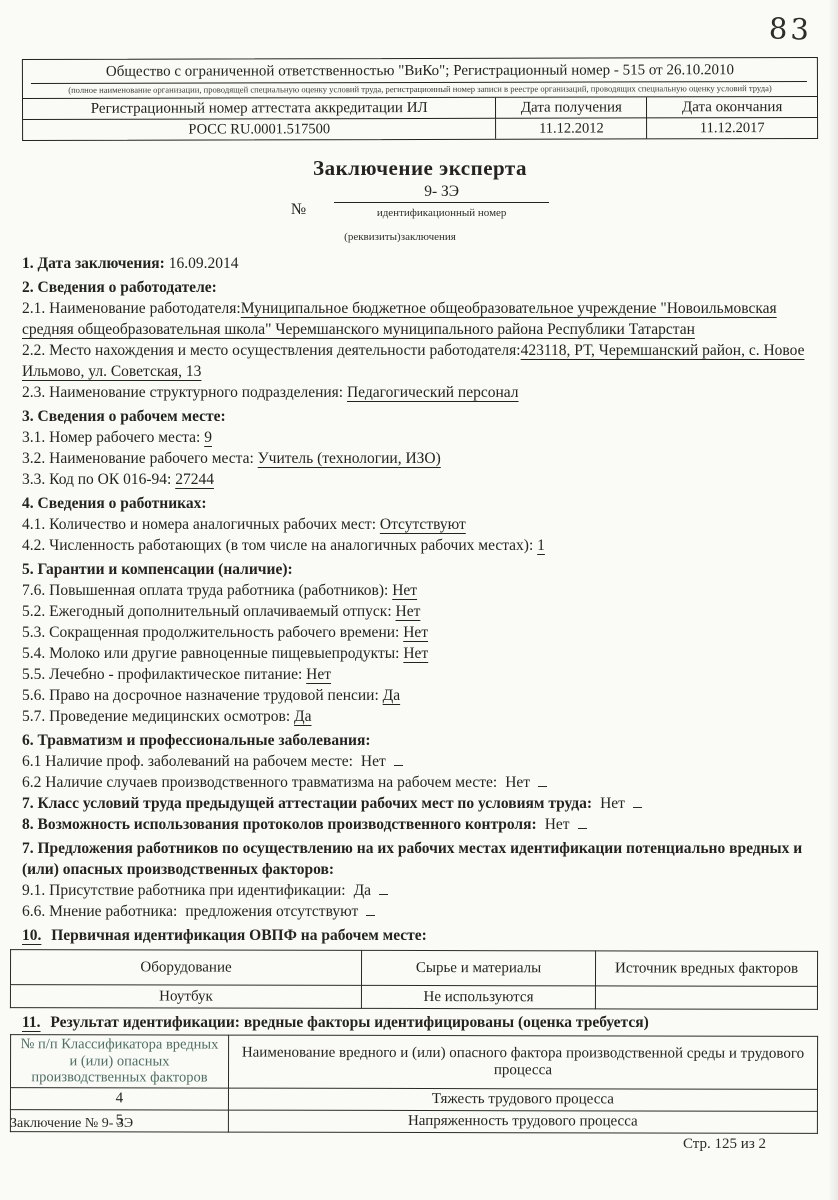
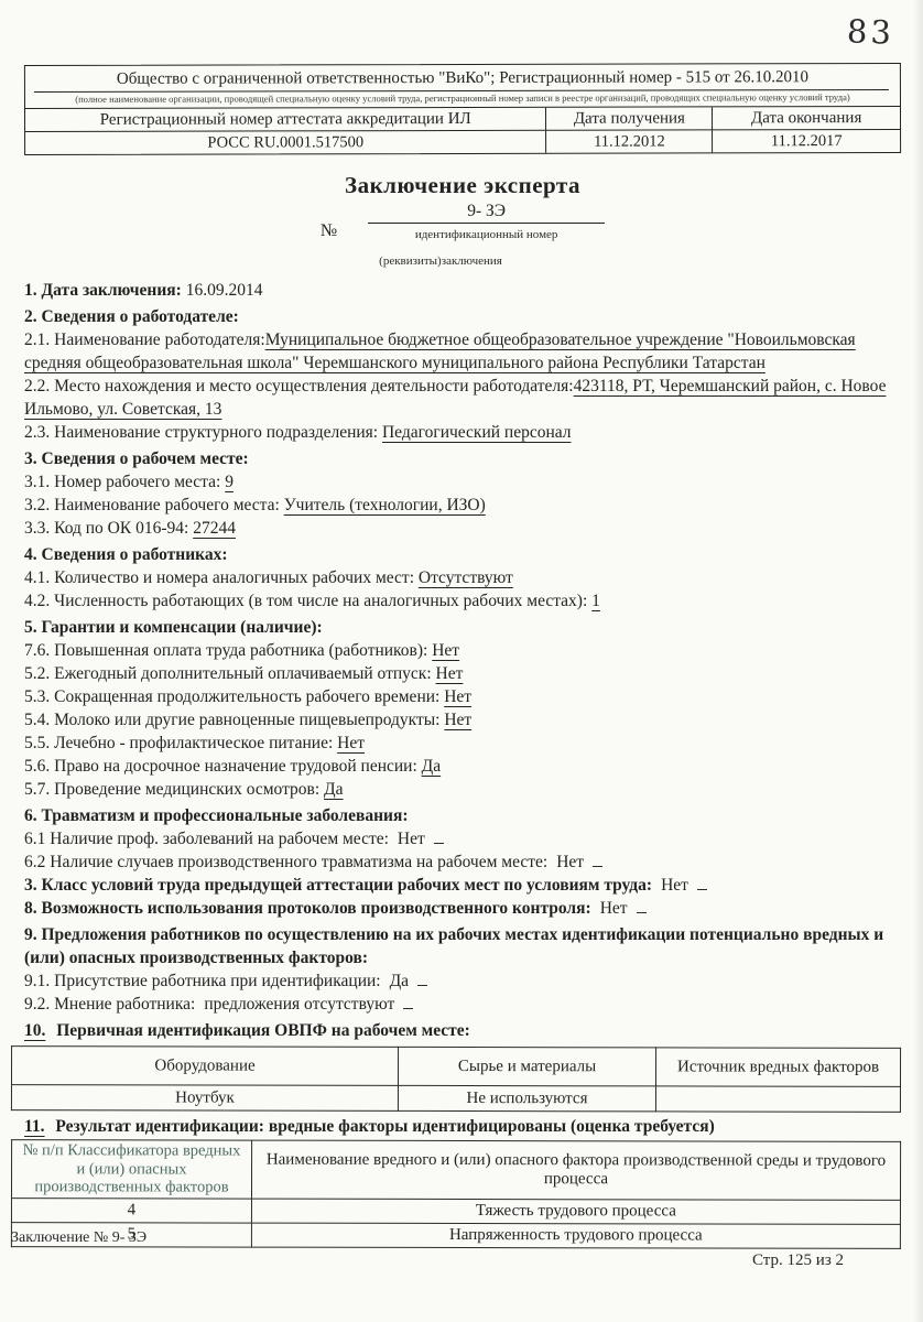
  Общество с ограниченной ответственностью "ВиКо"; Регистрационный номер - 515 от 26.10.2010
  (полное наименование организации, проводящей специальную оценку условий труда, регистрационный номер записи в реестре организаций, проводящих специальную оценку условий труда)
  Регистрационный номер аттестата аккредитации ИЛ
  Дата получения
  Дата окончания
  РОСС RU.0001.517500
  11.12.2012
  11.12.2017
  Заключение эксперта
  №
  9- ЗЭ
  идентификационный номер
  (реквизиты)заключения
  1. Дата заключения: 16.09.2014
  2. Сведения о работодателе:
  2.1. Наименование работодателя:Муниципальное бюджетное общеобразовательное учреждение "Новоильмовская средняя общеобразовательная школа" Черемшанского муниципального района Республики Татарстан
  2.2. Место нахождения и место осуществления деятельности работодателя:423118, РТ, Черемшанский район, с. Новое Ильмово, ул. Советская, 13
  2.3. Наименование структурного подразделения: Педагогический персонал
  3. Сведения о рабочем месте:
  3.1. Номер рабочего места: 9
  3.2. Наименование рабочего места: Учитель (технологии, ИЗО)
  3.3. Код по ОК 016-94: 27244
  4. Сведения о работниках:
  4.1. Количество и номера аналогичных рабочих мест: Отсутствуют
  4.2. Численность работающих (в том числе на аналогичных рабочих местах): 1
  5. Гарантии и компенсации (наличие):
  7.6. Повышенная оплата труда работника (работников): Нет
  5.2. Ежегодный дополнительный оплачиваемый отпуск: Нет
  5.3. Сокращенная продолжительность рабочего времени: Нет
  5.4. Молоко или другие равноценные пищевыепродукты: Нет
  5.5. Лечебно - профилактическое питание: Нет
  5.6. Право на досрочное назначение трудовой пенсии: Да
  5.7. Проведение медицинских осмотров: Да
  6. Травматизм и профессиональные заболевания:
  6.1 Наличие проф. заболеваний на рабочем месте: Нет
  6.2 Наличие случаев производственного травматизма на рабочем месте: Нет
- 7. Класс условий труда предыдущей аттестации рабочих мест по условиям труда: Нет
+ 3. Класс условий труда предыдущей аттестации рабочих мест по условиям труда: Нет
  8. Возможность использования протоколов производственного контроля: Нет
- 7. Предложения работников по осуществлению на их рабочих местах идентификации потенциально вредных и (или) опасных производственных факторов:
+ 9. Предложения работников по осуществлению на их рабочих местах идентификации потенциально вредных и (или) опасных производственных факторов:
  9.1. Присутствие работника при идентификации: Да
- 6.6. Мнение работника: предложения отсутствуют
+ 9.2. Мнение работника: предложения отсутствуют
  10. Первичная идентификация ОВПФ на рабочем месте:
  Оборудование	Сырье и материалы	Источник вредных факторов
  Ноутбук	Не используются
  11. Результат идентификации: вредные факторы идентифицированы (оценка требуется)
  № п/п Классификатора вредных и (или) опасных производственных факторов	Наименование вредного и (или) опасного фактора производственной среды и трудового процесса
  4	Тяжесть трудового процесса
  5	Напряженность трудового процесса
  Заключение № 9- ЗЭ
  Стр. 125 из 2
